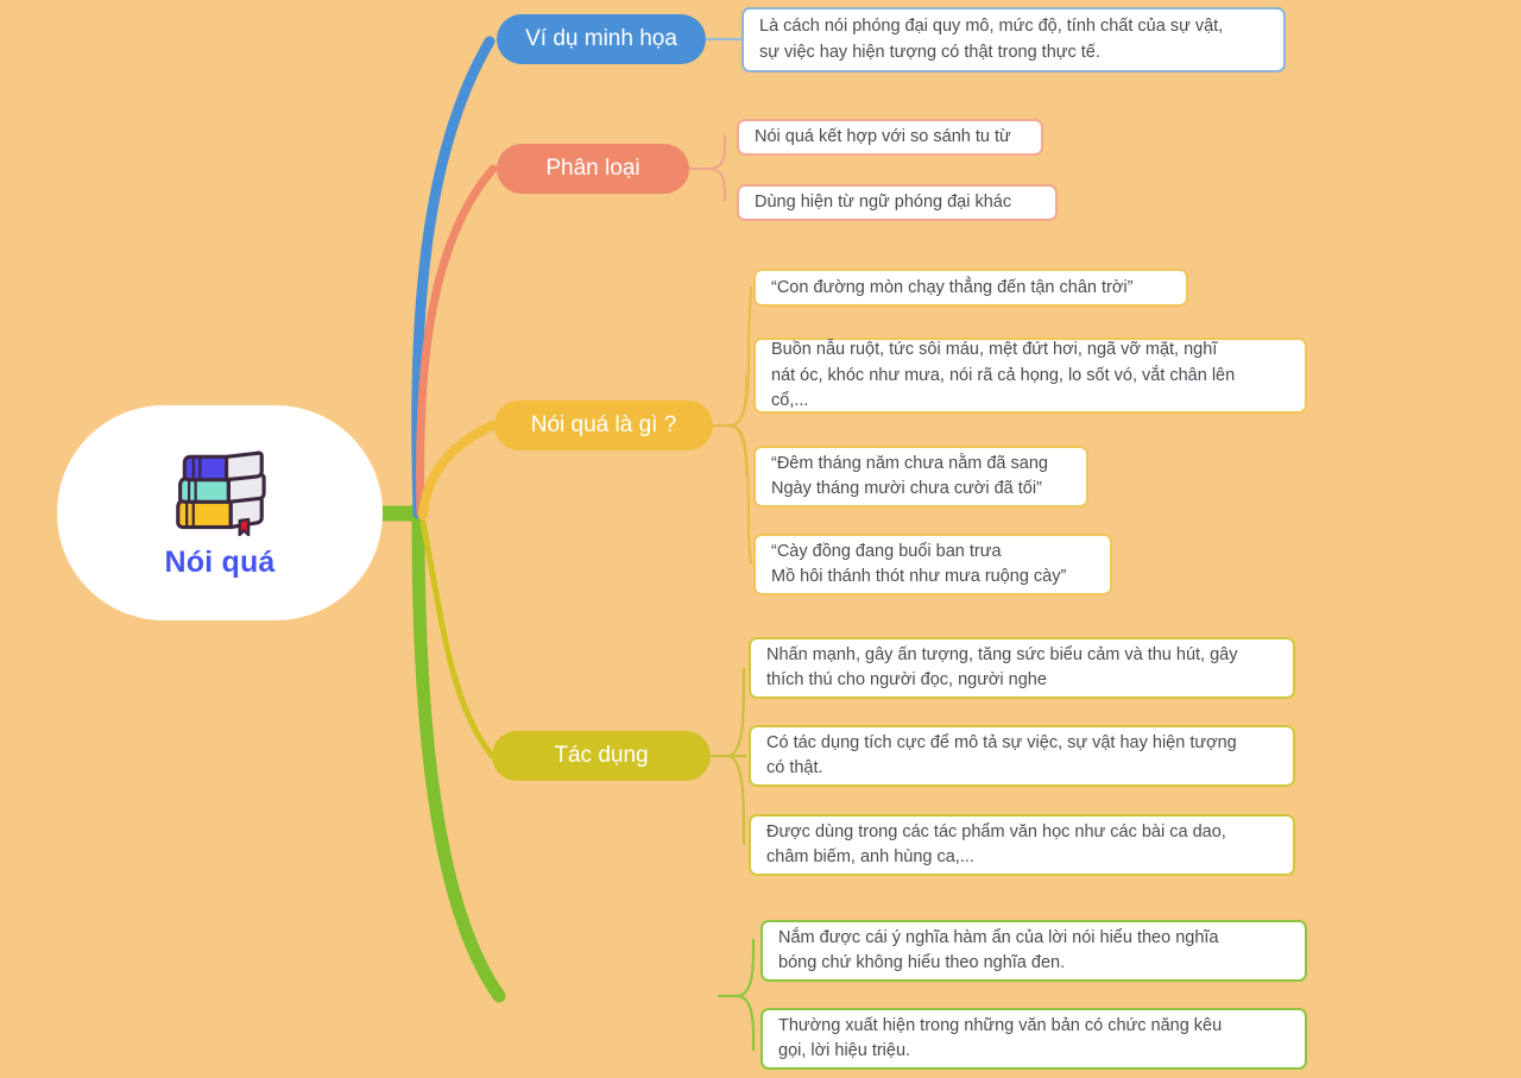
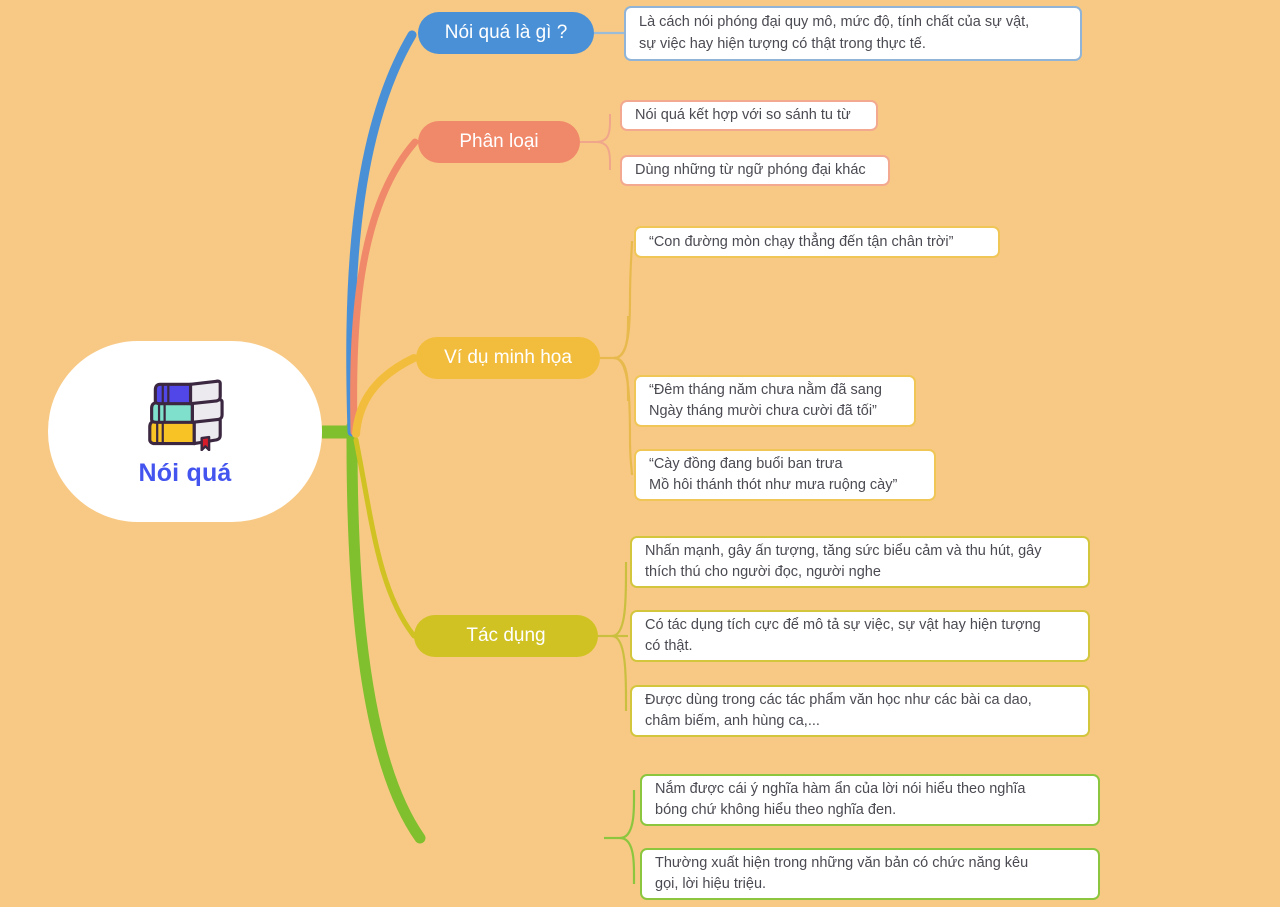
  Nói quá
- Ví dụ minh họa
+ Nói quá là gì ?
  Là cách nói phóng đại quy mô, mức độ, tính chất của sự vật,
  sự việc hay hiện tượng có thật trong thực tế.
  Phân loại
  Nói quá kết hợp với so sánh tu từ
- Dùng hiện từ ngữ phóng đại khác
+ Dùng những từ ngữ phóng đại khác
- Nói quá là gì ?
+ Ví dụ minh họa
  “Con đường mòn chạy thẳng đến tận chân trời”
- Buồn nẫu ruột, tức sôi máu, mệt đứt hơi, ngã vỡ mặt, nghĩ
- nát óc, khóc như mưa, nói rã cả họng, lo sốt vó, vắt chân lên
- cổ,...
  “Đêm tháng năm chưa nằm đã sang
  Ngày tháng mười chưa cười đã tối”
  “Cày đồng đang buổi ban trưa
  Mồ hôi thánh thót như mưa ruộng cày”
  Tác dụng
  Nhấn mạnh, gây ấn tượng, tăng sức biểu cảm và thu hút, gây
  thích thú cho người đọc, người nghe
  Có tác dụng tích cực để mô tả sự việc, sự vật hay hiện tượng
  có thật.
  Được dùng trong các tác phẩm văn học như các bài ca dao,
  châm biếm, anh hùng ca,...
  Nắm được cái ý nghĩa hàm ẩn của lời nói hiểu theo nghĩa
  bóng chứ không hiểu theo nghĩa đen.
  Thường xuất hiện trong những văn bản có chức năng kêu
  gọi, lời hiệu triệu.
